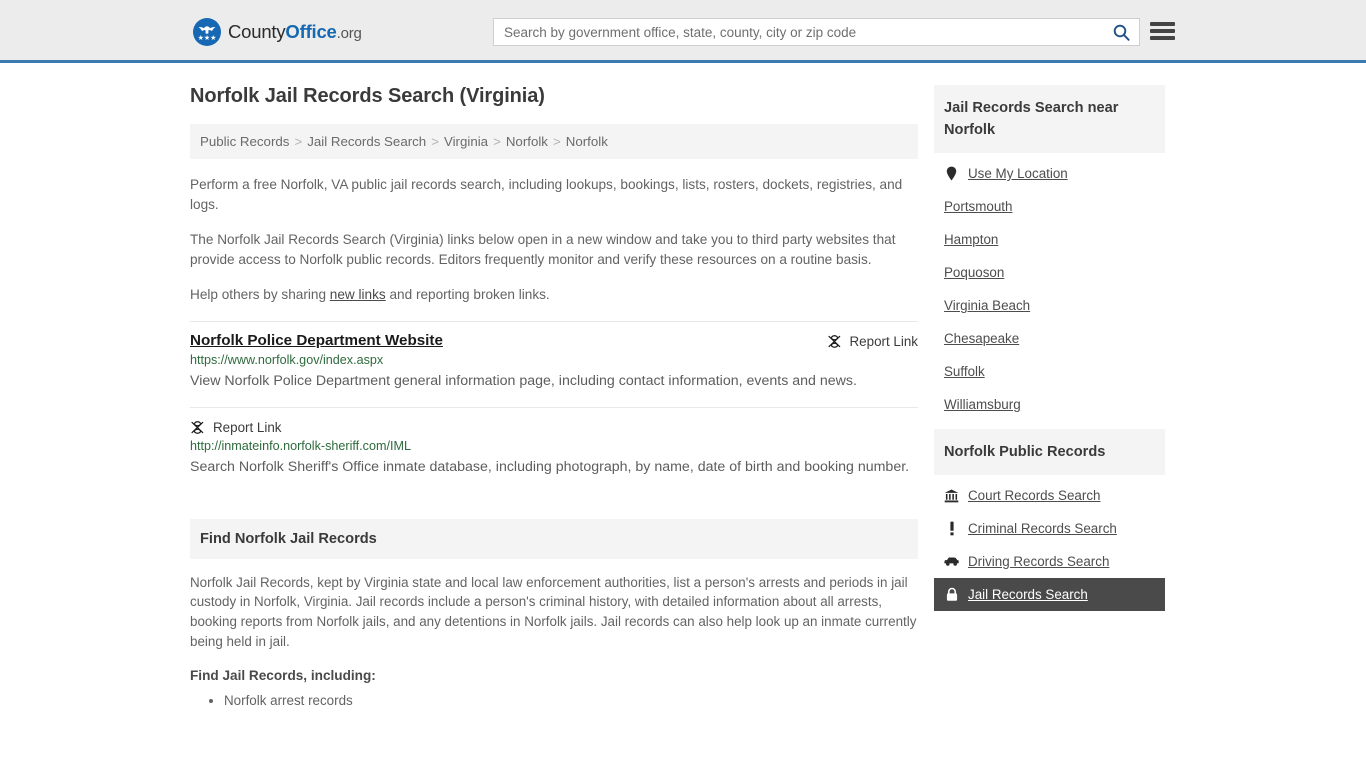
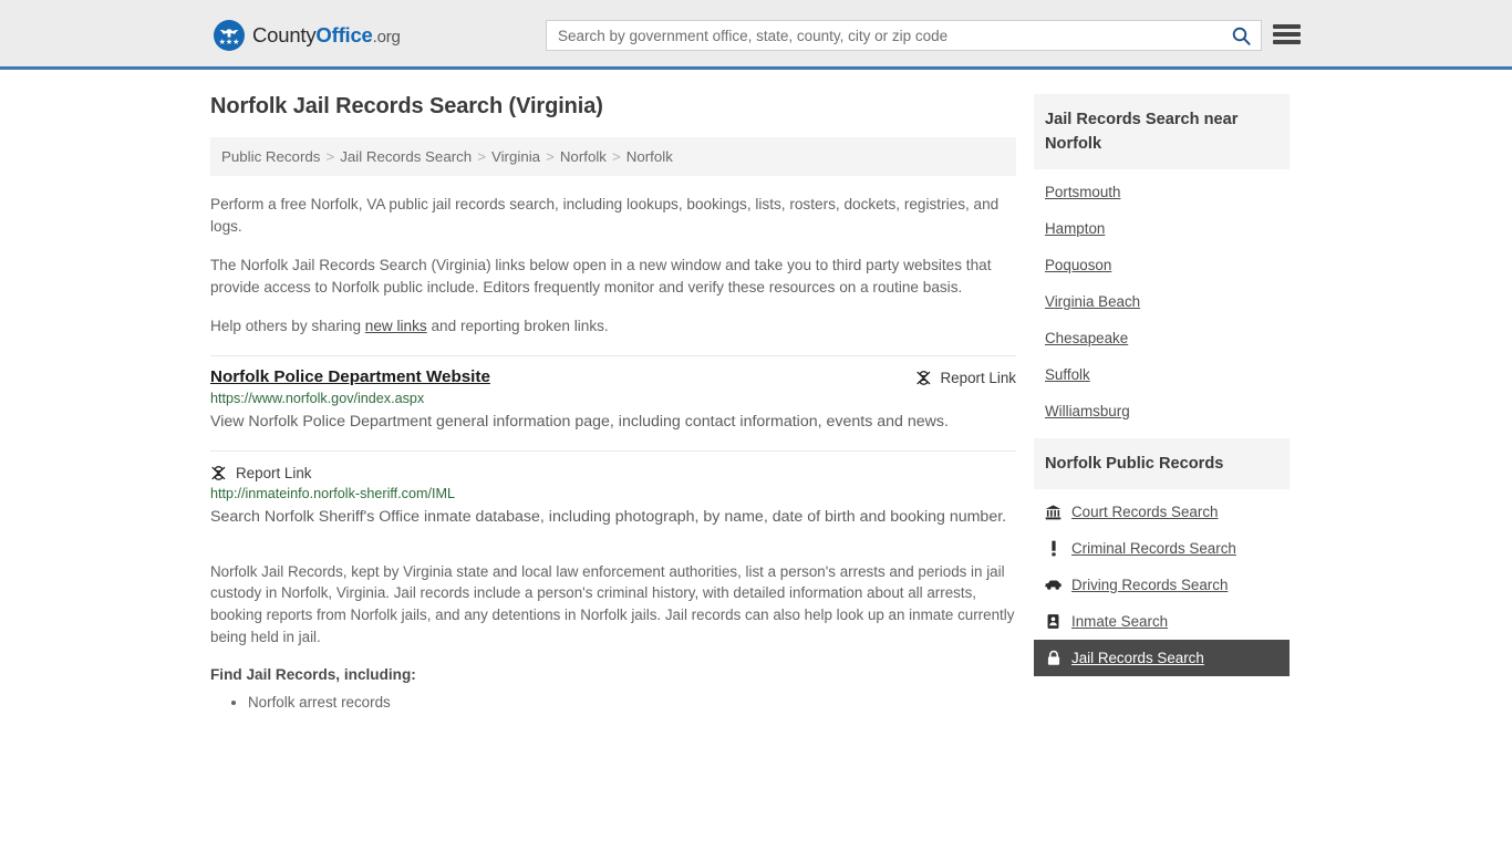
  CountyOffice.org
  Search by government office, state, county, city or zip code
  Norfolk Jail Records Search (Virginia)
  Public Records > Jail Records Search > Virginia > Norfolk > Norfolk
  Perform a free Norfolk, VA public jail records search, including lookups, bookings, lists, rosters, dockets, registries, and logs.
- The Norfolk Jail Records Search (Virginia) links below open in a new window and take you to third party websites that provide access to Norfolk public records. Editors frequently monitor and verify these resources on a routine basis.
+ The Norfolk Jail Records Search (Virginia) links below open in a new window and take you to third party websites that provide access to Norfolk public include. Editors frequently monitor and verify these resources on a routine basis.
  Help others by sharing new links and reporting broken links.
  Norfolk Police Department Website
  Report Link
  https://www.norfolk.gov/index.aspx
  View Norfolk Police Department general information page, including contact information, events and news.
  Report Link
  http://inmateinfo.norfolk-sheriff.com/IML
  Search Norfolk Sheriff's Office inmate database, including photograph, by name, date of birth and booking number.
- Find Norfolk Jail Records
  Norfolk Jail Records, kept by Virginia state and local law enforcement authorities, list a person's arrests and periods in jail custody in Norfolk, Virginia. Jail records include a person's criminal history, with detailed information about all arrests, booking reports from Norfolk jails, and any detentions in Norfolk jails. Jail records can also help look up an inmate currently being held in jail.
  Find Jail Records, including:
  Norfolk arrest records
  Jail Records Search near Norfolk
- Use My Location
  Portsmouth
  Hampton
  Poquoson
  Virginia Beach
  Chesapeake
  Suffolk
  Williamsburg
  Norfolk Public Records
  Court Records Search
  Criminal Records Search
  Driving Records Search
+ Inmate Search
  Jail Records Search
